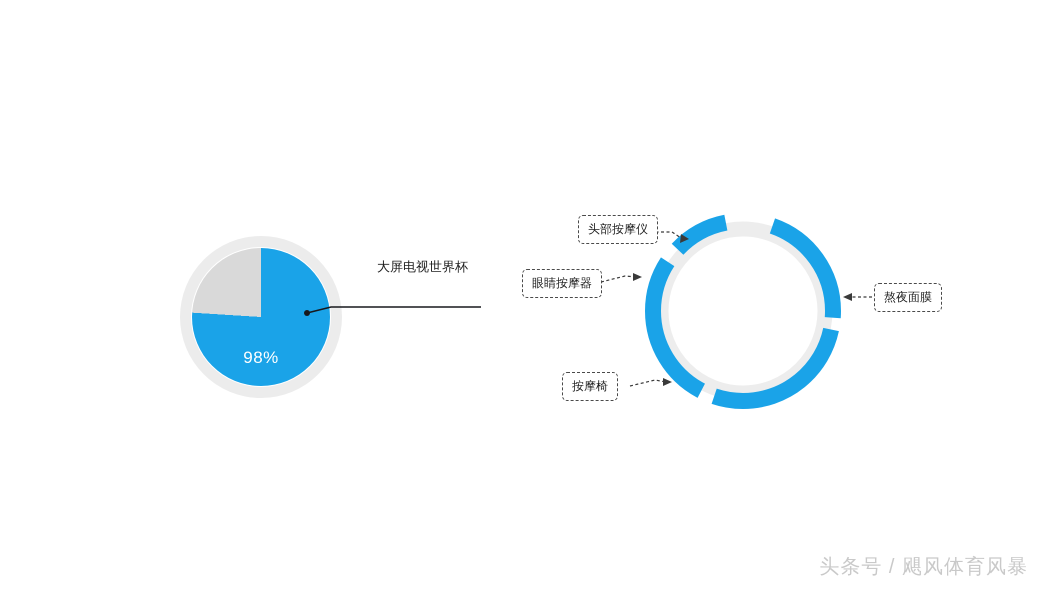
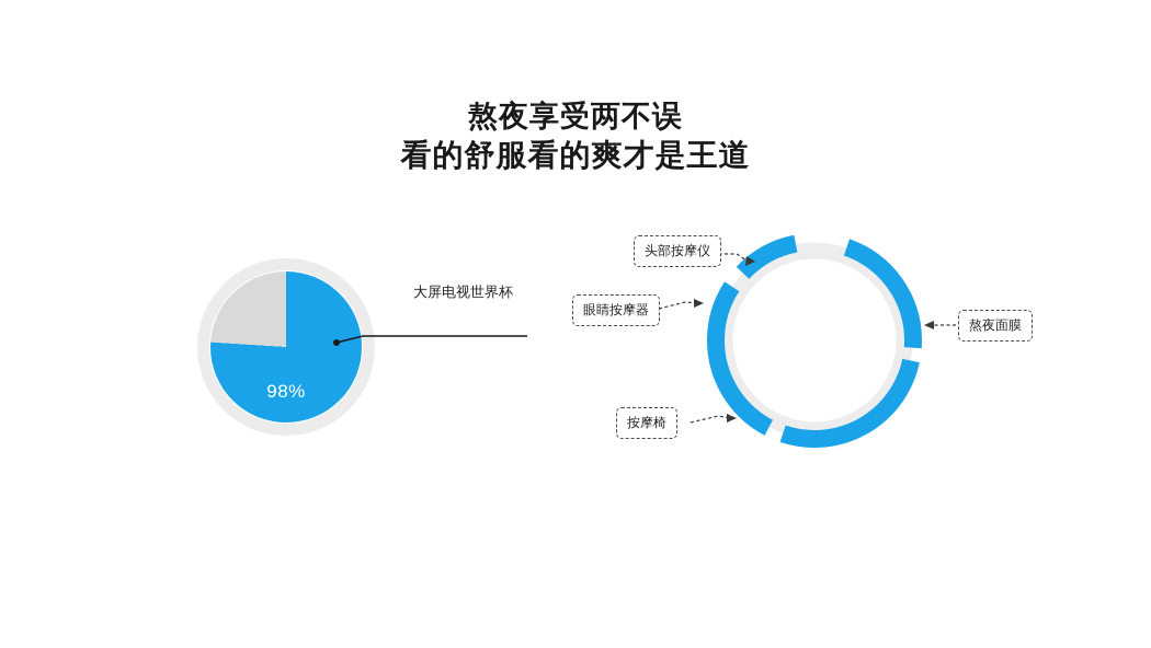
+ 熬夜享受两不误
+ 看的舒服看的爽才是王道
  98%
  大屏电视世界杯
  头部按摩仪
  眼睛按摩器
  按摩椅
  熬夜面膜
- 头条号 / 飓风体育风暴
